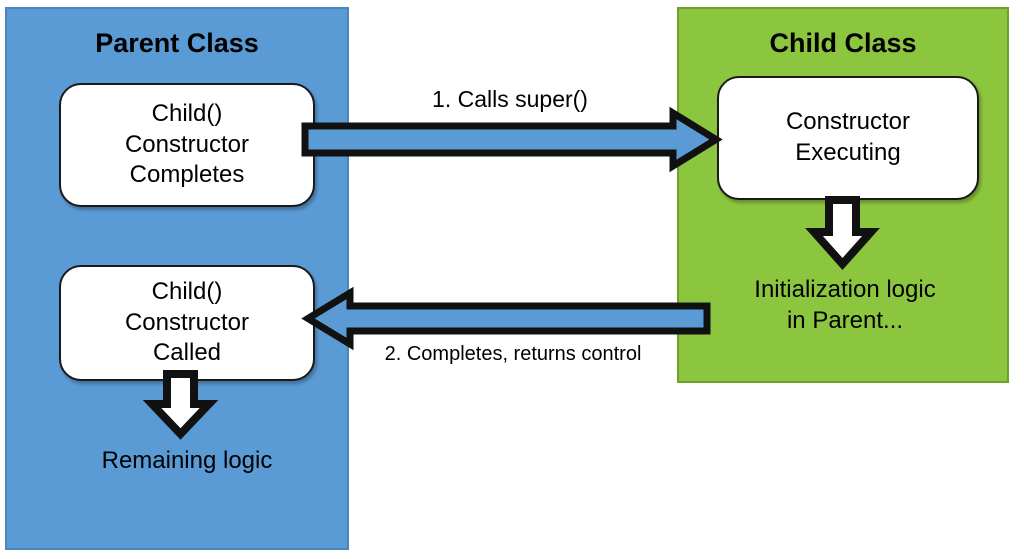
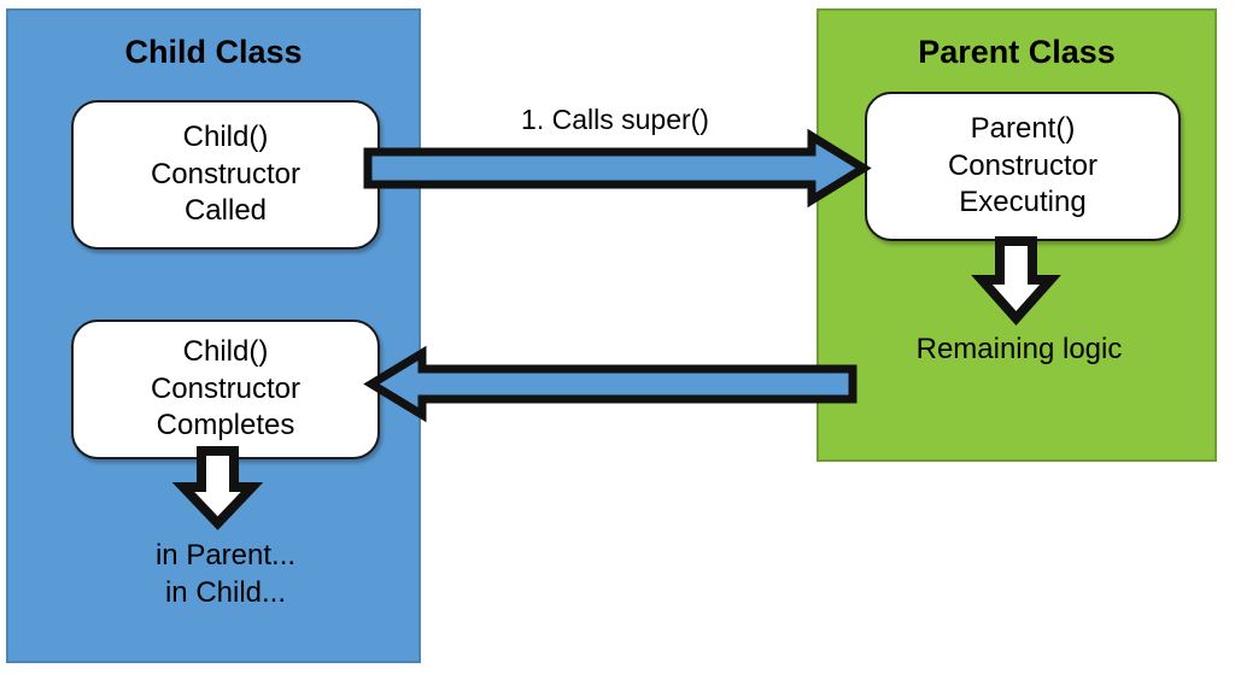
- Parent Class
+ Child Class
  Child()
  Constructor
- Completes
+ Called
  Child()
  Constructor
- Called
+ Completes
- Remaining logic
+ in Parent...
+ in Child...
- Child Class
+ Parent Class
+ Parent()
  Constructor
  Executing
- Initialization logic
- in Parent...
+ Remaining logic
  1. Calls super()
- 2. Completes, returns control
